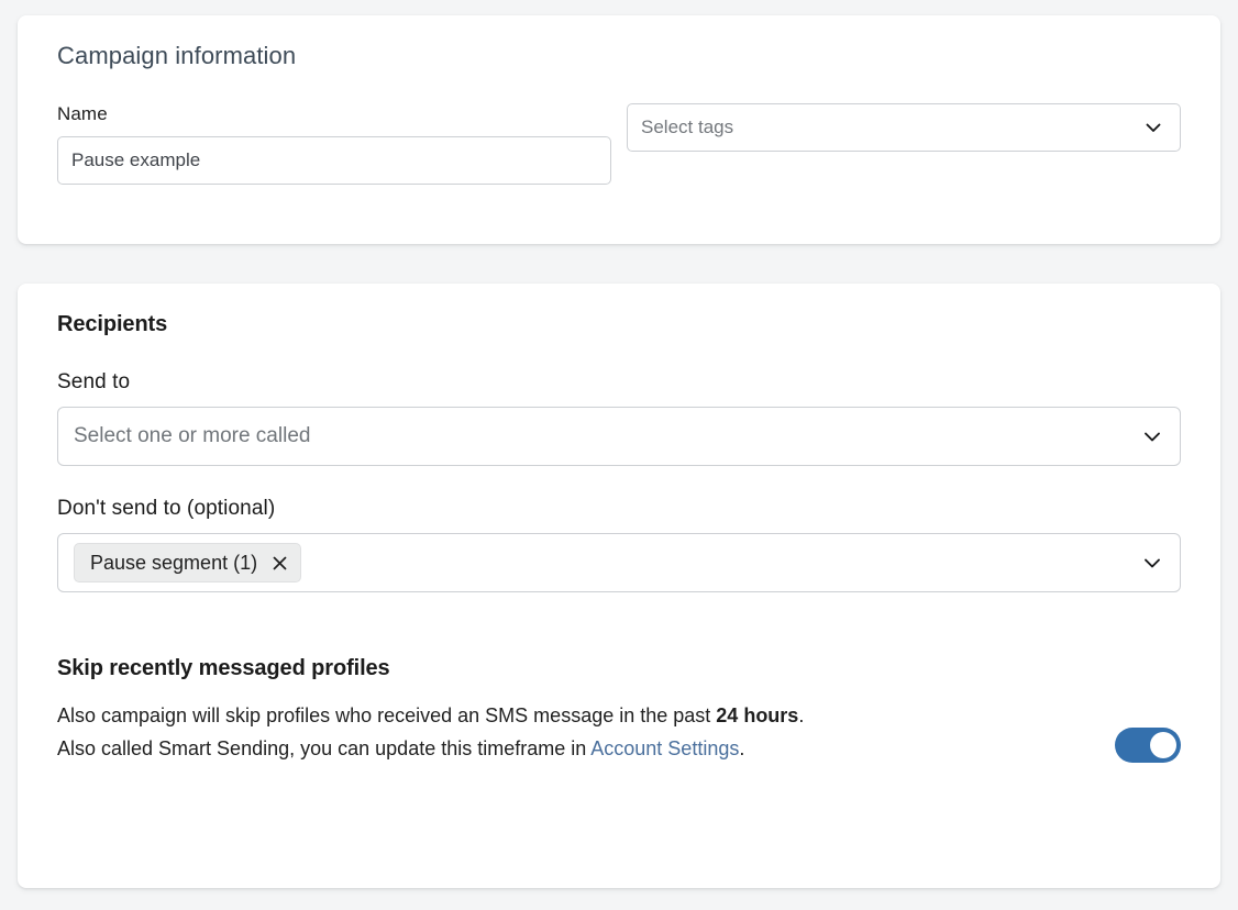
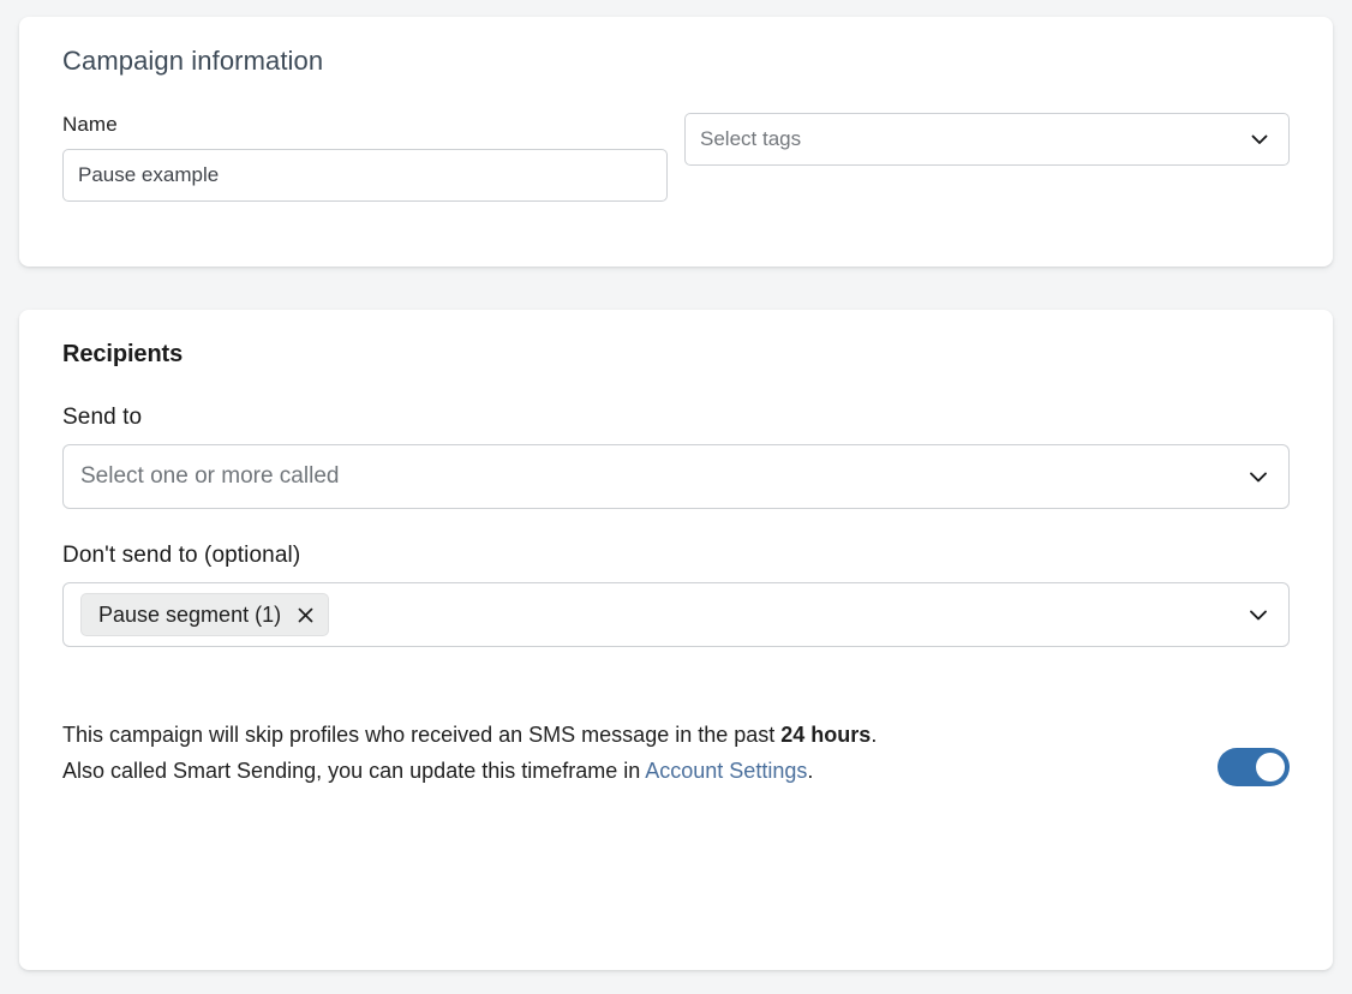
  Campaign information
  Name
  Pause example
  Select tags
  Recipients
  Send to
  Select one or more called
  Don't send to (optional)
  Pause segment (1)
- Skip recently messaged profiles
- Also campaign will skip profiles who received an SMS message in the past 24 hours.
+ This campaign will skip profiles who received an SMS message in the past 24 hours.
  Also called Smart Sending, you can update this timeframe in Account Settings.
